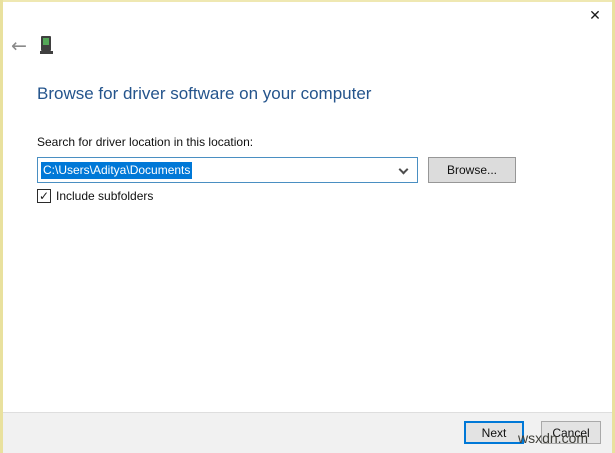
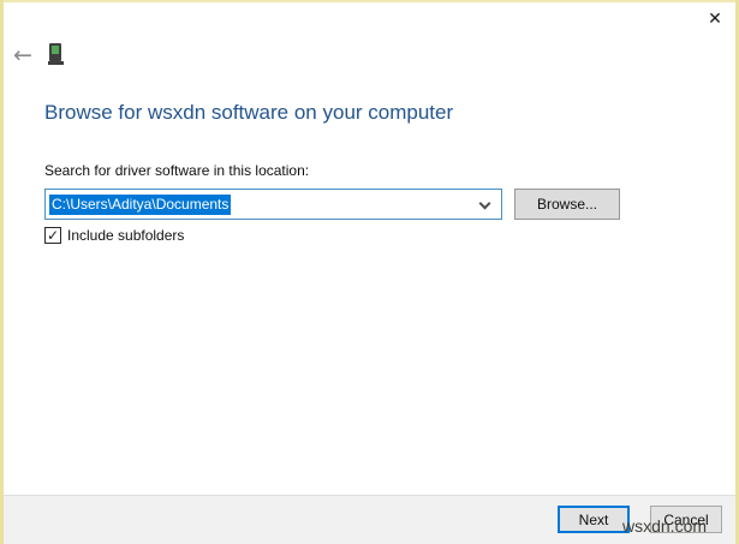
  ✕
  ←
- Browse for driver software on your computer
+ Browse for wsxdn software on your computer
- Search for driver location in this location:
+ Search for driver software in this location:
  C:\Users\Aditya\Documents
  Browse...
  ✓
  Include subfolders
  Next
  Cancel
  wsxdn.com
